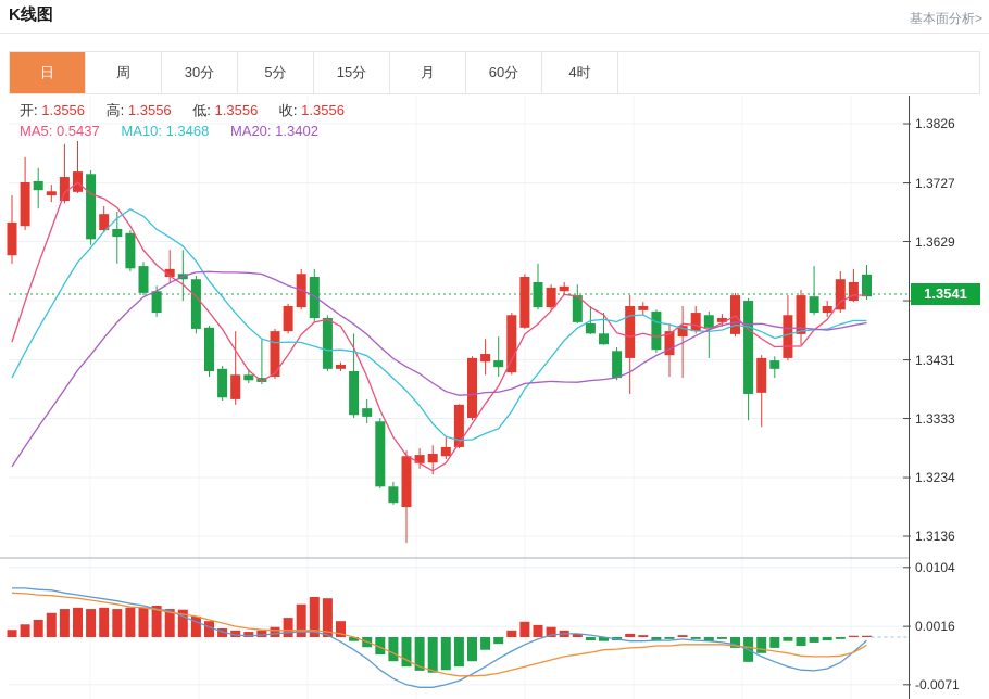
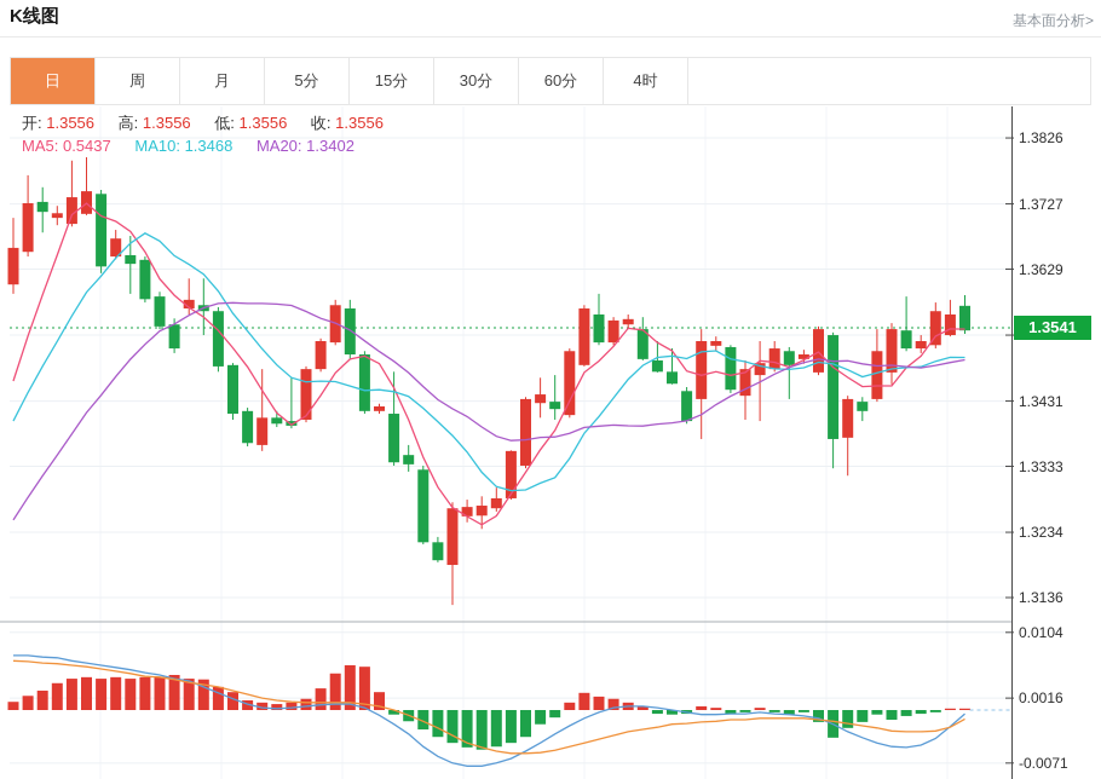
  K线图
  基本面分析>
  日
  周
- 30分
+ 月
  5分
  15分
- 月
+ 30分
  60分
  4时
  开: 1.3556 高: 1.3556 低: 1.3556 收: 1.3556
  MA5: 0.5437 MA10: 1.3468 MA20: 1.3402
  1.3826
  1.3727
  1.3629
  1.3431
  1.3333
  1.3234
  1.3136
  0.0104
  0.0016
  -0.0071
  1.3541
